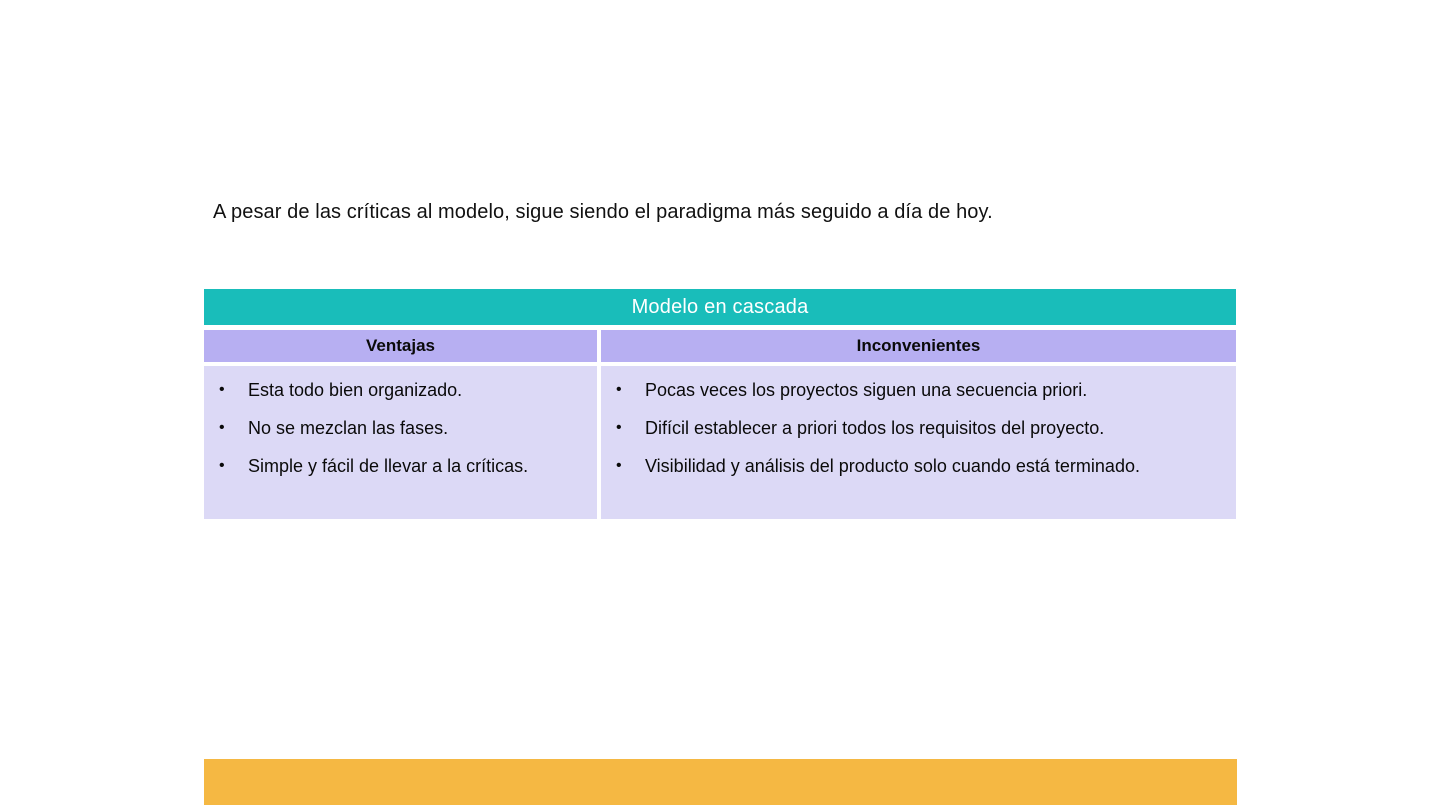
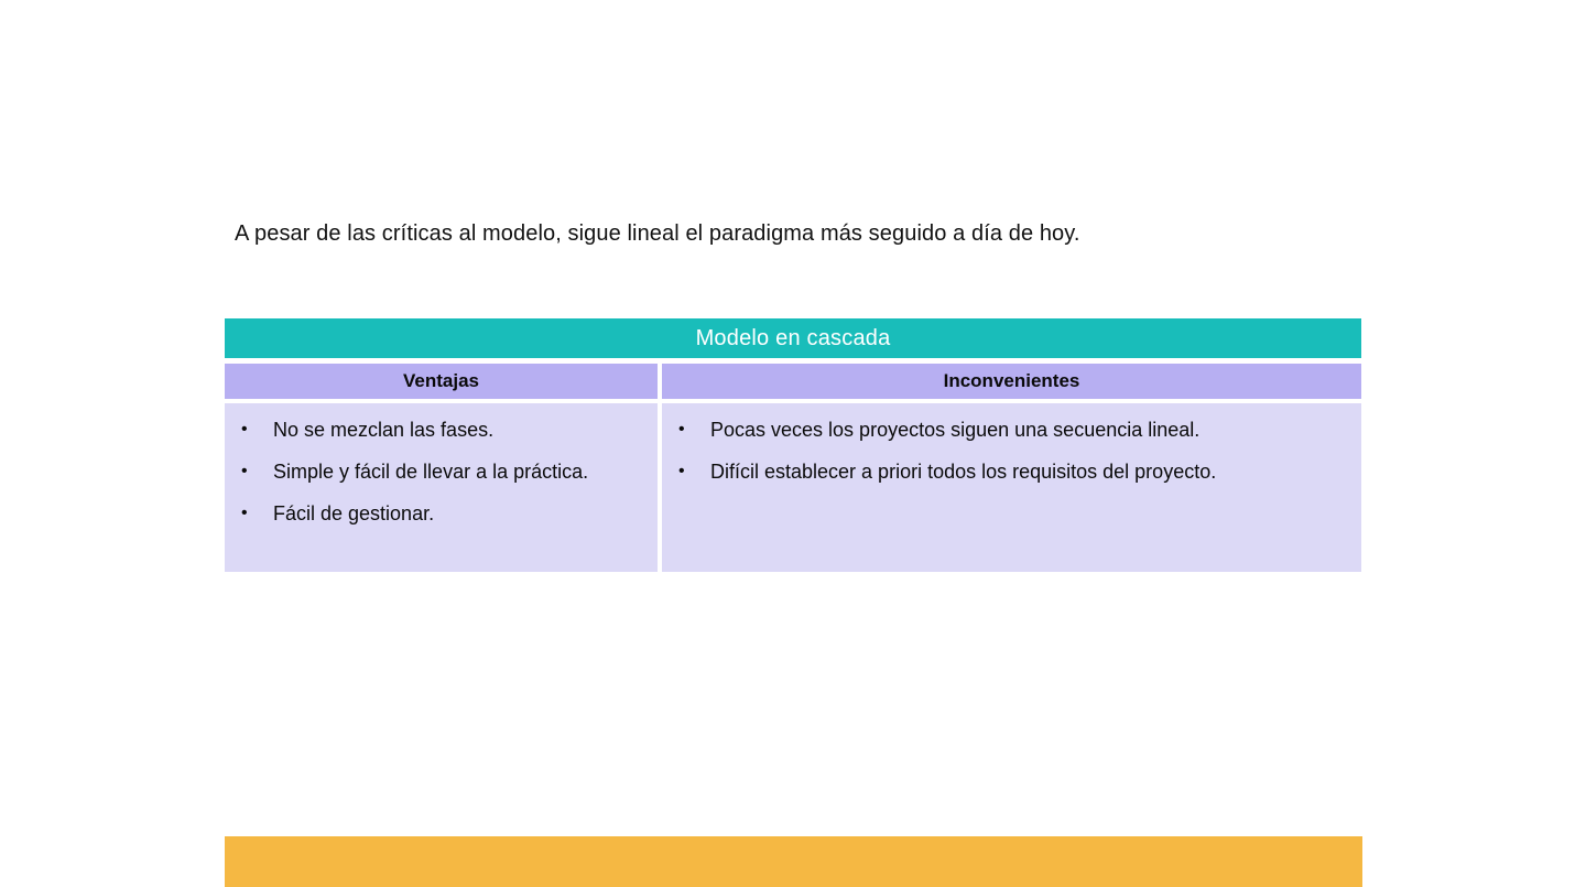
- A pesar de las críticas al modelo, sigue siendo el paradigma más seguido a día de hoy.
+ A pesar de las críticas al modelo, sigue lineal el paradigma más seguido a día de hoy.
  Modelo en cascada
  Ventajas
  Inconvenientes
- Esta todo bien organizado.
  No se mezclan las fases.
- Simple y fácil de llevar a la críticas.
+ Simple y fácil de llevar a la práctica.
+ Fácil de gestionar.
- Pocas veces los proyectos siguen una secuencia priori.
+ Pocas veces los proyectos siguen una secuencia lineal.
  Difícil establecer a priori todos los requisitos del proyecto.
- Visibilidad y análisis del producto solo cuando está terminado.
